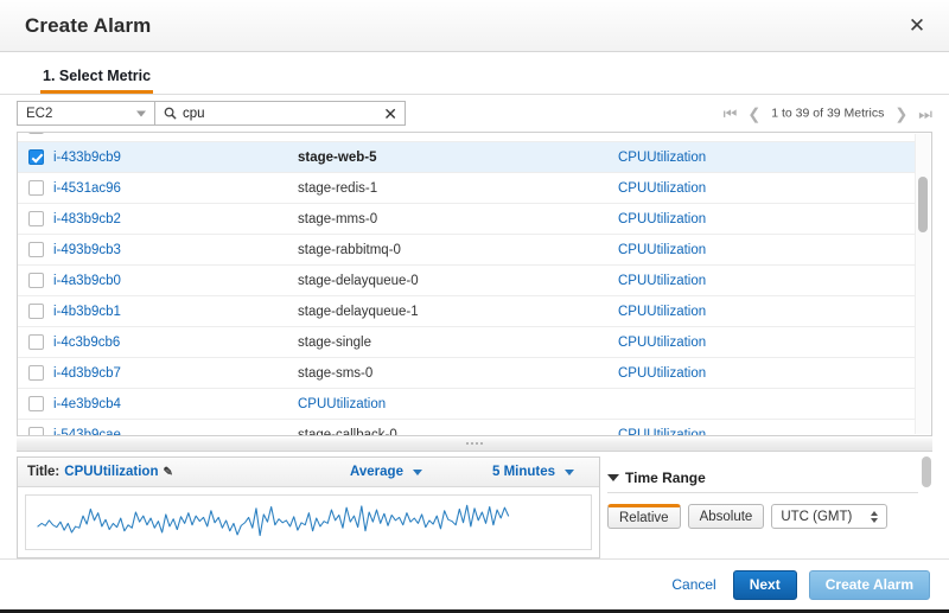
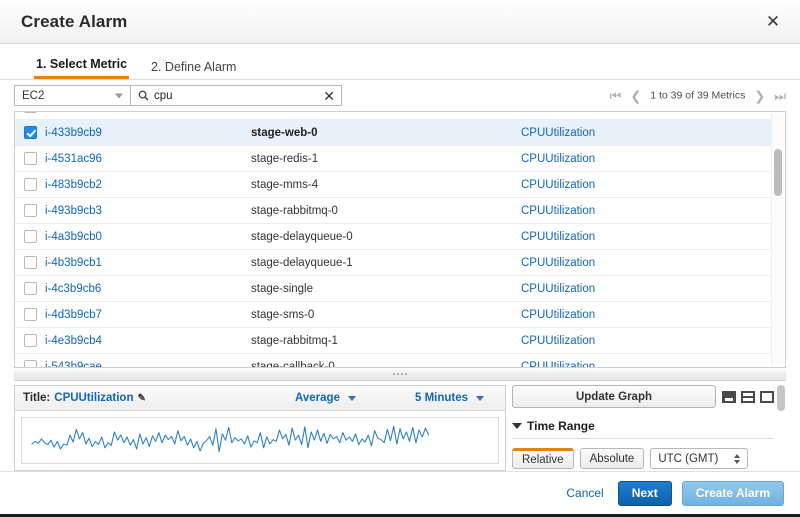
  Create Alarm
  ✕
  1. Select Metric
+ 2. Define Alarm
  EC2
  cpu
  ✕
  ⏮​
  ❮
  1 to 39 of 39 Metrics
  ❯
  ⏭​
  i-433b9cb9
- stage-web-5
+ stage-web-0
  CPUUtilization
  i-4531ac96
  stage-redis-1
  CPUUtilization
  i-483b9cb2
- stage-mms-0
+ stage-mms-4
  CPUUtilization
  i-493b9cb3
  stage-rabbitmq-0
  CPUUtilization
  i-4a3b9cb0
  stage-delayqueue-0
  CPUUtilization
  i-4b3b9cb1
  stage-delayqueue-1
  CPUUtilization
  i-4c3b9cb6
  stage-single
  CPUUtilization
  i-4d3b9cb7
  stage-sms-0
  CPUUtilization
  i-4e3b9cb4
+ stage-rabbitmq-1
  CPUUtilization
  i-543b9cae
  stage-callback-0
  CPUUtilization
  Title:
  CPUUtilization
  ✎
  Average
  5 Minutes
+ Update Graph
  Time Range
  Relative
  Absolute
  UTC (GMT)
  Cancel
  Next
  Create Alarm
